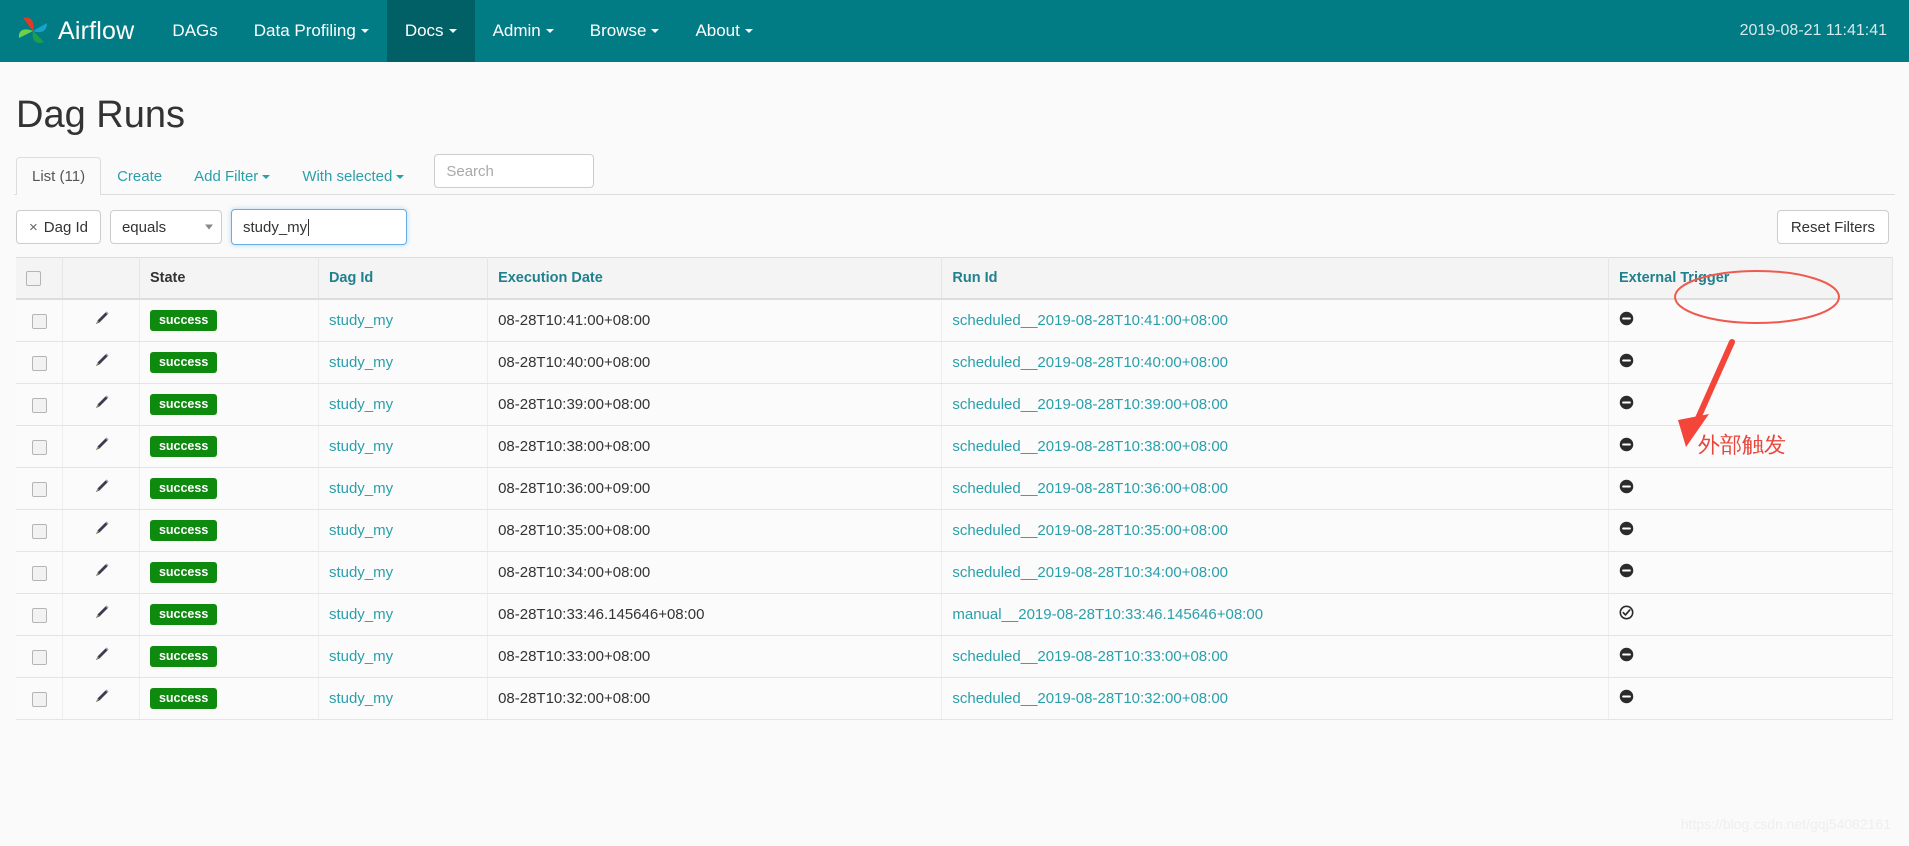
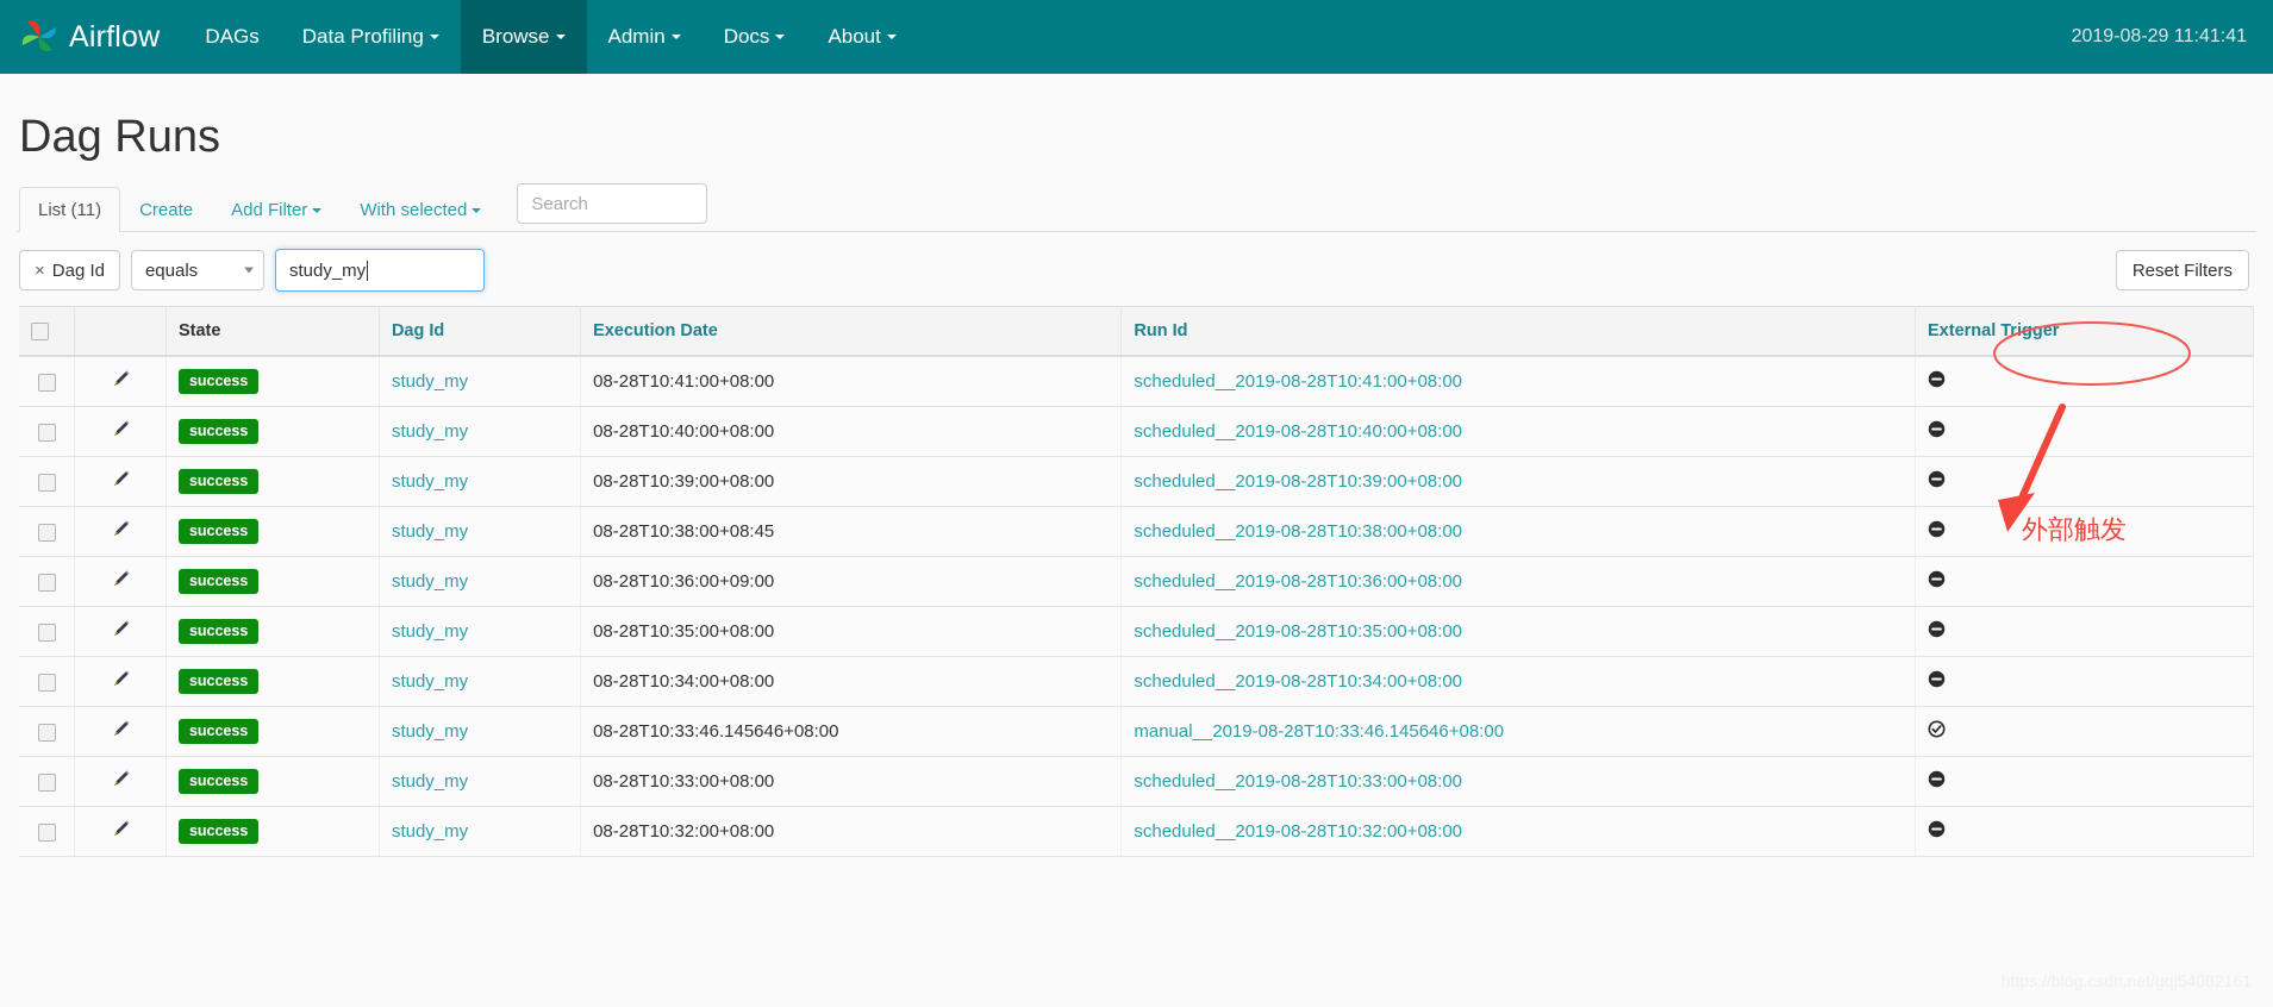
  Airflow
  DAGs
  Data Profiling
- Docs
+ Browse
  Admin
- Browse
+ Docs
  About
- 2019-08-21 11:41:41
+ 2019-08-29 11:41:41
  Dag Runs
  List (11)
  Create
  Add Filter
  With selected
  Search
  ×
  Dag Id
  equals
  study_my
  Reset Filters
  		State	Dag Id	Execution Date	Run Id	External Triger
  		success	study_my	08-28T10:41:00+08:00	scheduled__2019-08-28T10:41:00+08:00
  		success	study_my	08-28T10:40:00+08:00	scheduled__2019-08-28T10:40:00+08:00
  		success	study_my	08-28T10:39:00+08:00	scheduled__2019-08-28T10:39:00+08:00
- 		success	study_my	08-28T10:38:00+08:00	scheduled__2019-08-28T10:38:00+08:00
+ 		success	study_my	08-28T10:38:00+08:45	scheduled__2019-08-28T10:38:00+08:00
  		success	study_my	08-28T10:36:00+09:00	scheduled__2019-08-28T10:36:00+08:00
  		success	study_my	08-28T10:35:00+08:00	scheduled__2019-08-28T10:35:00+08:00
  		success	study_my	08-28T10:34:00+08:00	scheduled__2019-08-28T10:34:00+08:00
  		success	study_my	08-28T10:33:46.145646+08:00	manual__2019-08-28T10:33:46.145646+08:00
  		success	study_my	08-28T10:33:00+08:00	scheduled__2019-08-28T10:33:00+08:00
  		success	study_my	08-28T10:32:00+08:00	scheduled__2019-08-28T10:32:00+08:00
  外部触发
